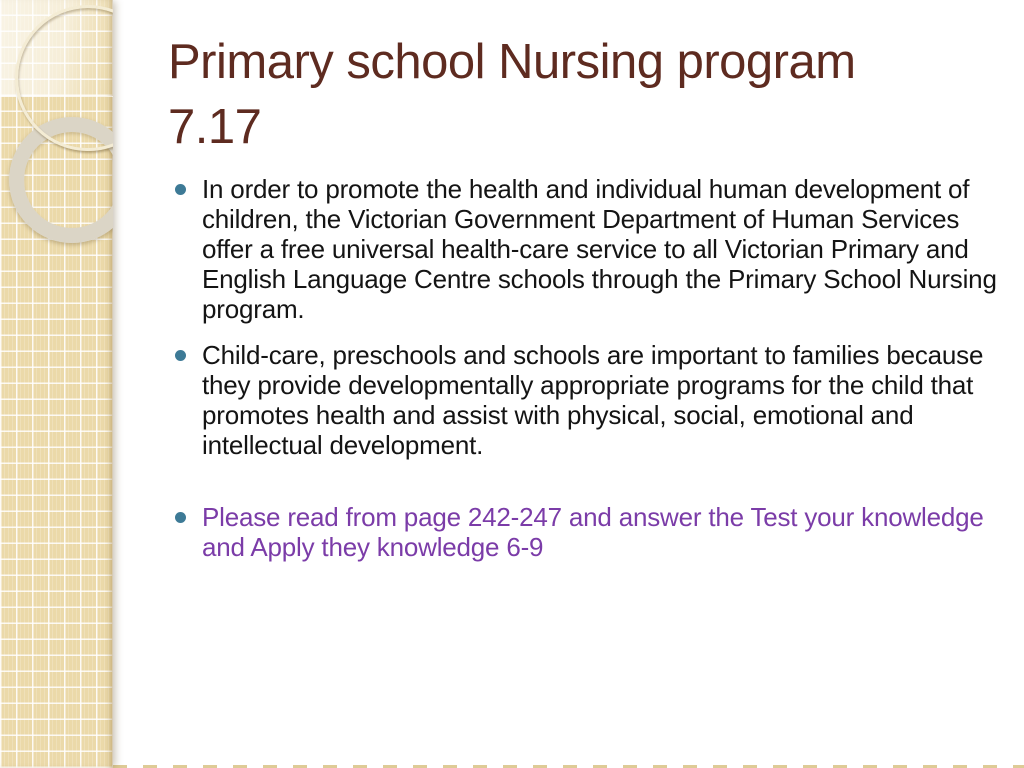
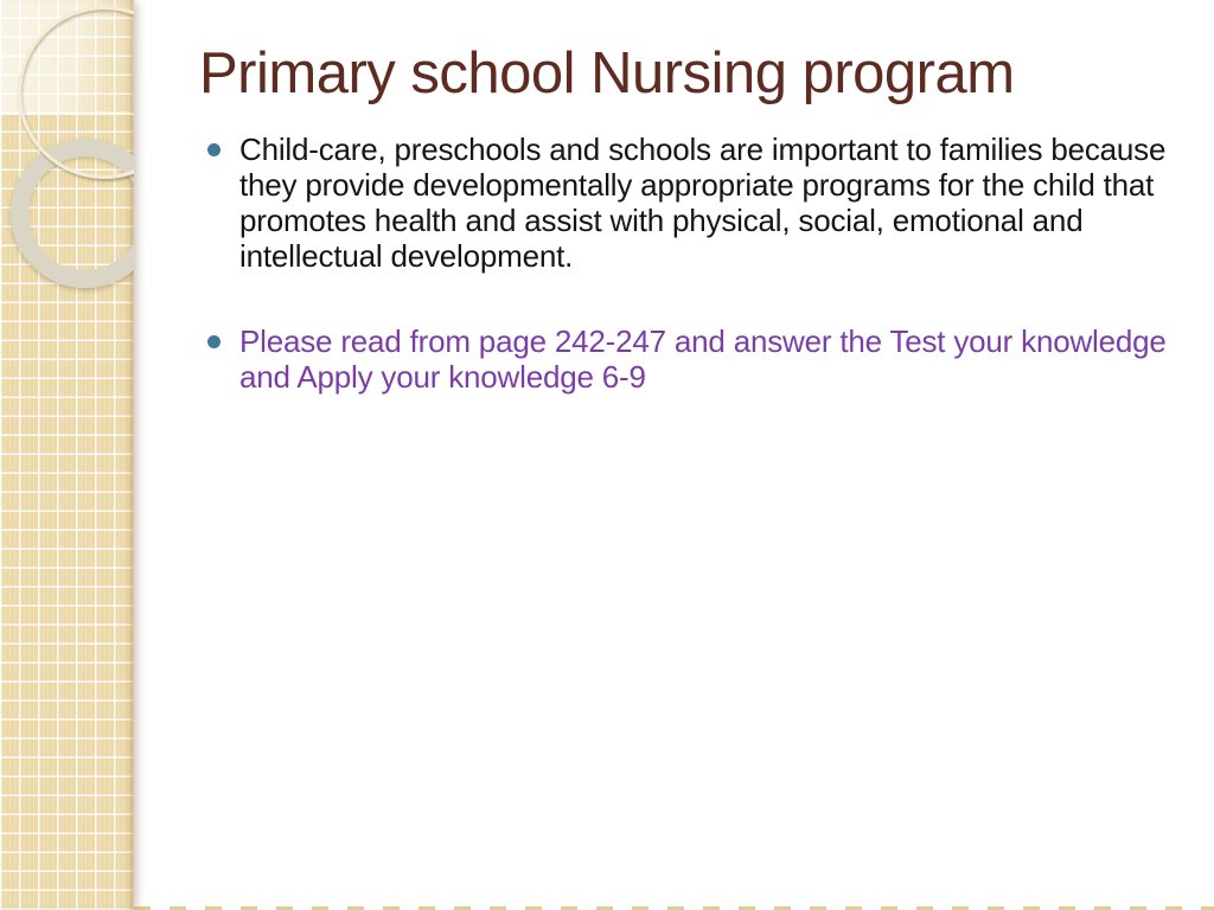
  Primary school Nursing program
- 7.17
- In order to promote the health and individual human development of children, the Victorian Government Department of Human Services offer a free universal health-care service to all Victorian Primary and English Language Centre schools through the Primary School Nursing program.
  Child-care, preschools and schools are important to families because they provide developmentally appropriate programs for the child that promotes health and assist with physical, social, emotional and intellectual development.
- Please read from page 242-247 and answer the Test your knowledge and Apply they knowledge 6-9
+ Please read from page 242-247 and answer the Test your knowledge and Apply your knowledge 6-9
